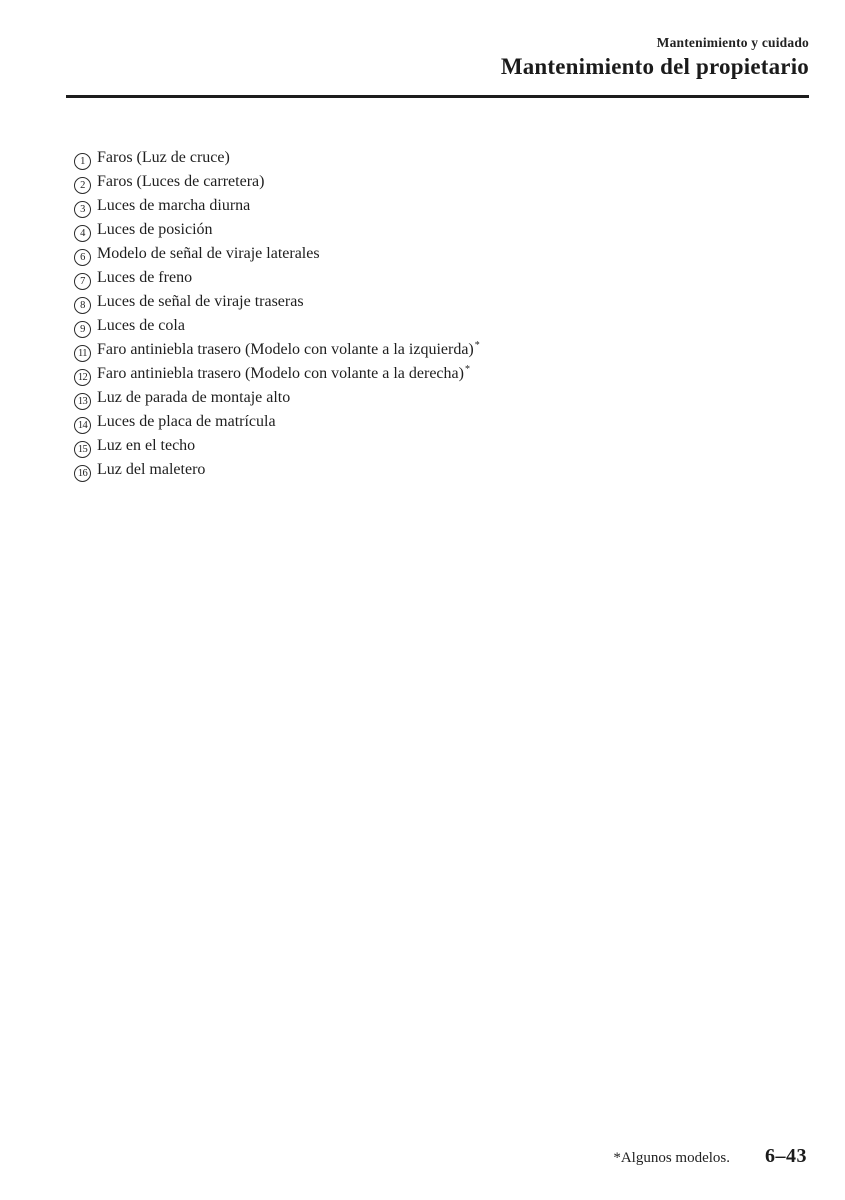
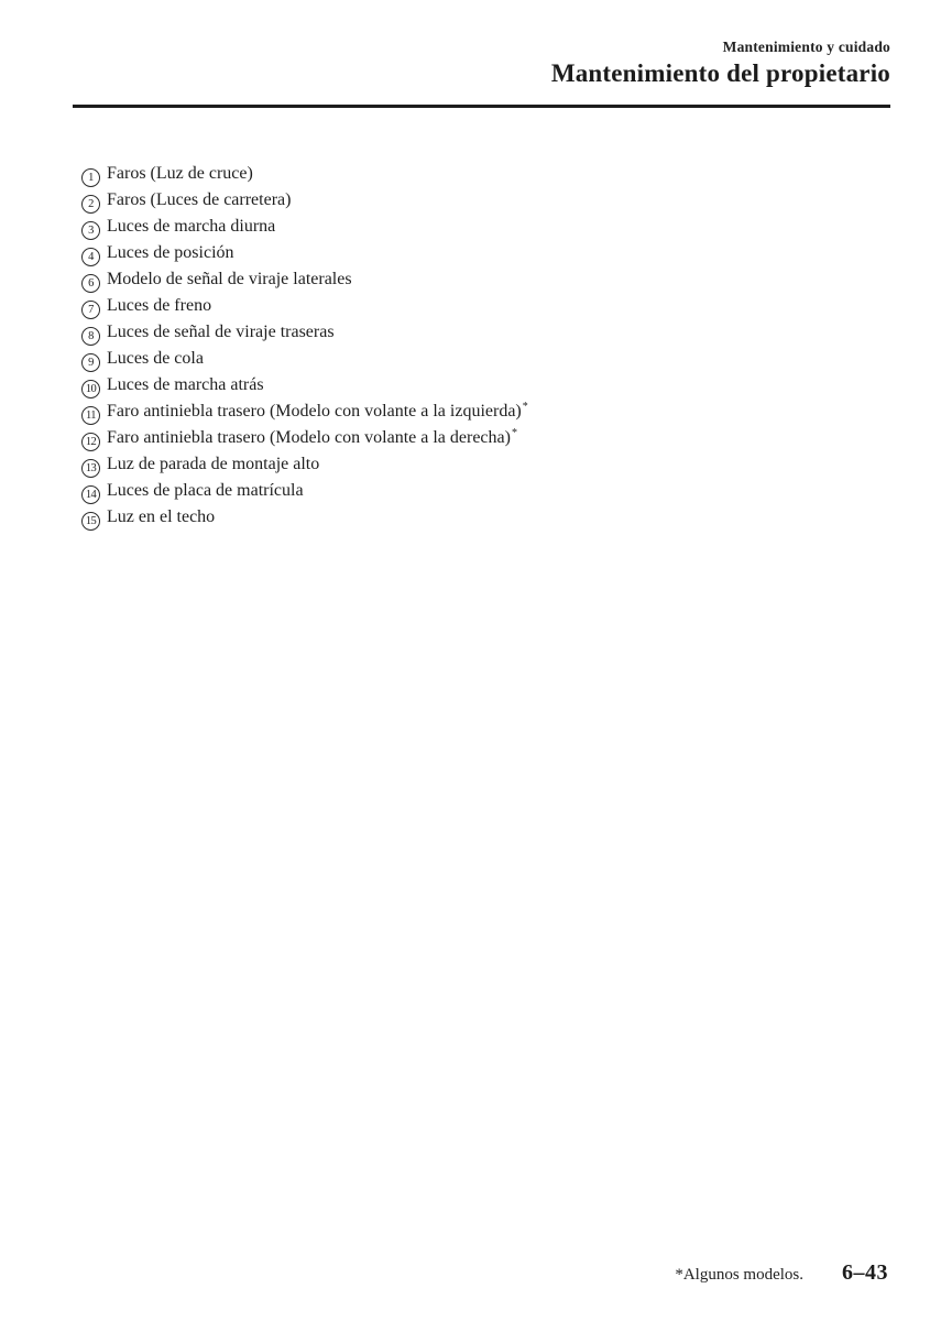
  Mantenimiento y cuidado
  Mantenimiento del propietario
  1 Faros (Luz de cruce)
  2 Faros (Luces de carretera)
  3 Luces de marcha diurna
  4 Luces de posición
  6 Modelo de señal de viraje laterales
  7 Luces de freno
  8 Luces de señal de viraje traseras
  9 Luces de cola
+ 10 Luces de marcha atrás
  11 Faro antiniebla trasero (Modelo con volante a la izquierda)*
  12 Faro antiniebla trasero (Modelo con volante a la derecha)*
  13 Luz de parada de montaje alto
  14 Luces de placa de matrícula
  15 Luz en el techo
- 16 Luz del maletero
  *Algunos modelos.
  6–43
